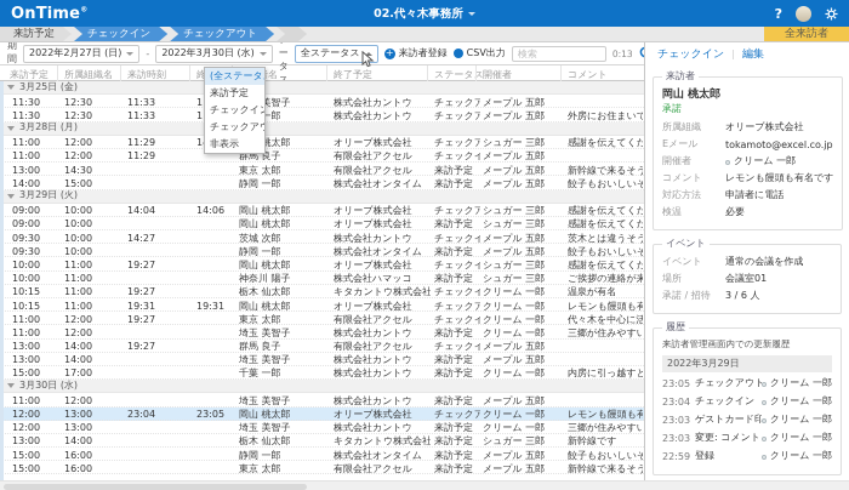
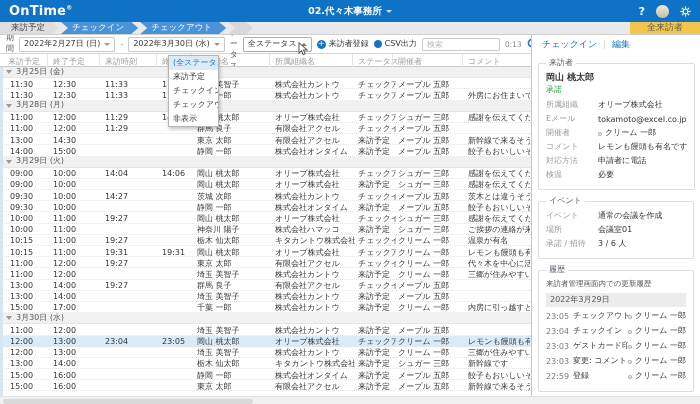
  OnTime
  02.代々木事務所
  ?
  来訪予定
  チェックイン
  チェックアウト
  全来訪者
  期間
  2022年2月27日 (日)
  -
  2022年3月30日 (水)
  全ステータス
  来訪者登録
  CSV出力
  検索
  0:13
  来訪予定
- 所属組織名
+ 終了予定
  来訪時刻
- 終了予定
+ 所属組織名
  ステータス
  開催者
  コメント
  3月25日 (金)
  11:30
  12:30
  11:33
  株式会社カントウ
  チェックア
  メープル 五郎
  11:30
  12:30
  11:33
  株式会社カントウ
  チェックア
  メープル 五郎
  外房にお住まいで
  3月28日 (月)
  11:00
  12:00
  11:29
  オリーブ株式会社
  チェックア
  シュガー 三郎
  感謝を伝えてくだ
  11:00
  12:00
  11:29
  群馬 良子
  有限会社アクセル
  チェックイ
  メープル 五郎
  13:00
  14:30
  東京 太郎
  有限会社アクセル
  来訪予定
  メープル 五郎
  新幹線で来るそう
  14:00
  15:00
  静岡 一郎
  株式会社オンタイム
  来訪予定
  メープル 五郎
  餃子もおいしいそ
  3月29日 (火)
  09:00
  10:00
  14:04
  14:06
  岡山 桃太郎
  オリーブ株式会社
  チェックア
  シュガー 三郎
  感謝を伝えてくだ
  09:00
  10:00
  岡山 桃太郎
  オリーブ株式会社
  来訪予定
  シュガー 三郎
  感謝を伝えてくだ
  09:30
  10:00
  14:27
  茨城 次郎
  株式会社カントウ
  チェックイ
  メープル 五郎
  茨木とは違うそう
  09:30
  10:00
  静岡 一郎
  株式会社オンタイム
  来訪予定
  メープル 五郎
  餃子もおいしいそ
  10:00
  11:00
  19:27
  岡山 桃太郎
  オリーブ株式会社
  チェックイ
  シュガー 三郎
  感謝を伝えてくだ
  10:00
  11:00
  神奈川 陽子
  株式会社ハマッコ
  来訪予定
  シュガー 三郎
  ご挨拶の連絡が来
  10:15
  11:00
  19:27
  栃木 仙太郎
  キタカントウ株式会社
  チェックイ
  クリーム 一郎
  温泉が有名
  10:15
  11:00
  19:31
  19:31
  岡山 桃太郎
  オリーブ株式会社
  チェックア
  クリーム 一郎
  レモンも饅頭も有
  11:00
  12:00
  19:27
  東京 太郎
  有限会社アクセル
  チェックイ
  クリーム 一郎
  代々木を中心に活
  11:00
  12:00
  埼玉 美智子
  株式会社カントウ
  来訪予定
  クリーム 一郎
  三郷が住みやすい
  13:00
  14:00
  19:27
  群馬 良子
  有限会社アクセル
  チェックイ
  メープル 五郎
  13:00
  14:00
  埼玉 美智子
  株式会社カントウ
  来訪予定
  メープル 五郎
  15:00
  17:00
  千葉 一郎
  株式会社カントウ
  来訪予定
  クリーム 一郎
  内房に引っ越すと
  3月30日 (水)
  11:00
  12:00
  埼玉 美智子
  株式会社カントウ
  来訪予定
  メープル 五郎
  12:00
  13:00
  23:04
  23:05
  岡山 桃太郎
  オリーブ株式会社
  チェックア
  クリーム 一郎
  レモンも饅頭も有
  12:00
  13:00
  埼玉 美智子
  株式会社カントウ
  来訪予定
  クリーム 一郎
  三郷が住みやすい
  13:00
  14:00
  栃木 仙太郎
  キタカントウ株式会社
  来訪予定
  シュガー 三郎
  新幹線です
  15:00
  16:00
  静岡 一郎
  株式会社オンタイム
  来訪予定
  メープル 五郎
  餃子もおいしいそ
  15:00
  16:00
  東京 太郎
  有限会社アクセル
  来訪予定
  メープル 五郎
  新幹線で来るそう
  チェックイン
  |
  編集
  来訪者
  岡山 桃太郎
  承諾
  所属組織
  オリーブ株式会社
  Eメール
  tokamoto@excel.co.jp
  開催者
  クリーム 一郎
  コメント
  レモンも饅頭も有名です
  対応方法
  申請者に電話
  検温
  必要
  イベント
  イベント
  通常の会議を作成
  場所
  会議室01
  承諾 / 招待
  3 / 6 人
  履歴
  来訪者管理画面内での更新履歴
  2022年3月29日
  23:05
  チェックアウト
  クリーム 一郎
  23:04
  チェックイン
  クリーム 一郎
  23:03
  ゲストカード印
  クリーム 一郎
  23:03
  変更: コメント
  クリーム 一郎
  22:59
  登録
  クリーム 一郎
  (全ステータ
  来訪予定
  チェックイ
  チェックア
  非表示
